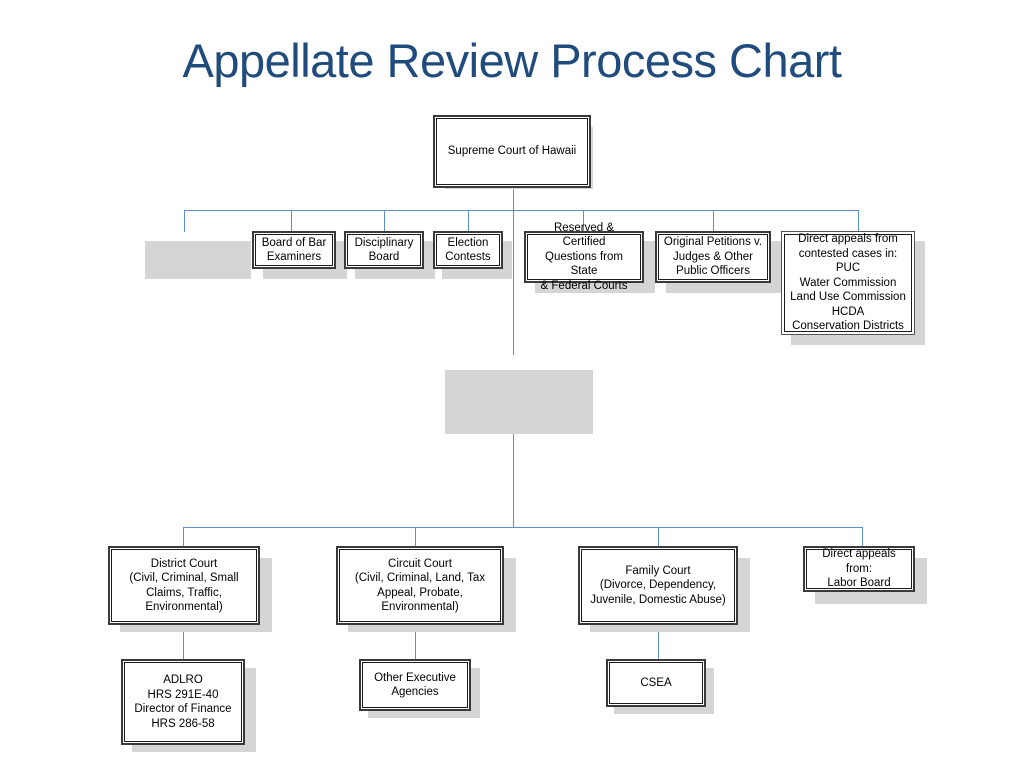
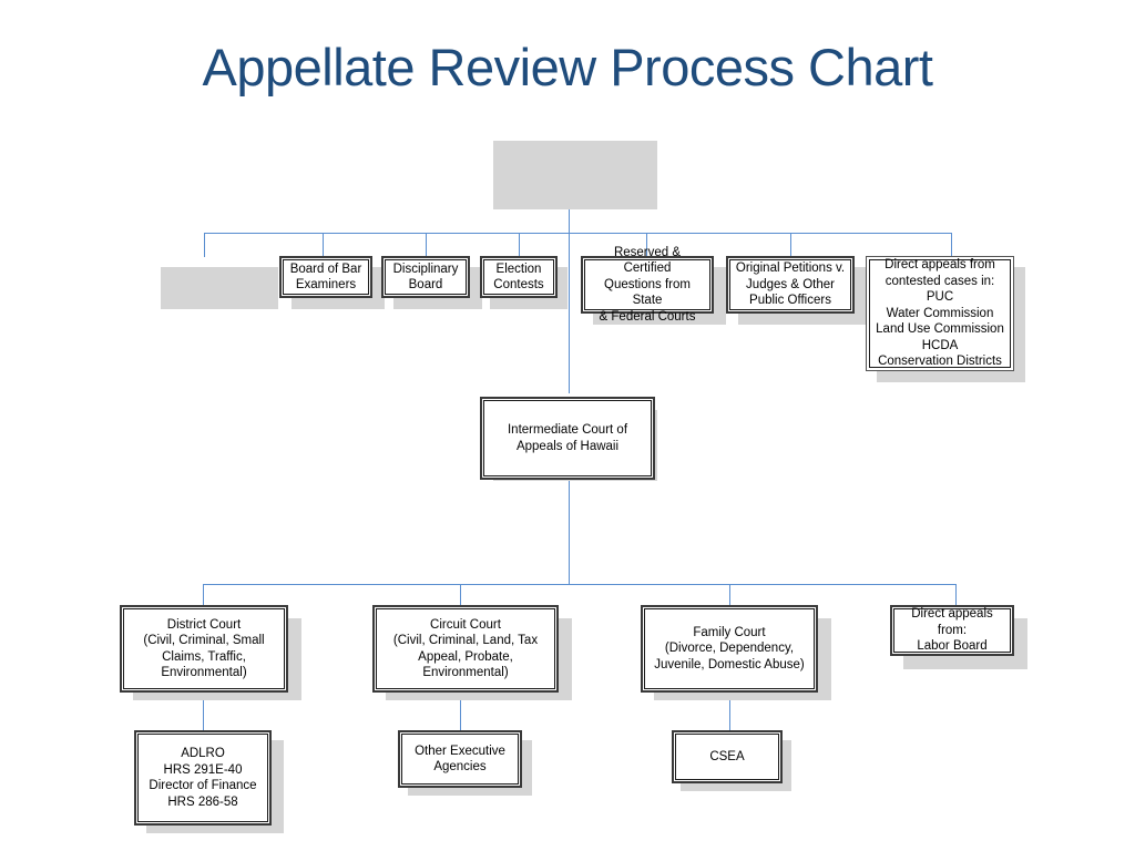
  Appellate Review Process Chart
- Supreme Court of Hawaii
  Board of Bar
  Examiners
  Disciplinary
  Board
  Election
  Contests
  Reserved & Certified
  Questions from State
  & Federal Courts
  Original Petitions v.
  Judges & Other
  Public Officers
  Direct appeals from
  contested cases in:
  PUC
  Water Commission
  Land Use Commission
  HCDA
  Conservation Districts
+ Intermediate Court of
+ Appeals of Hawaii
  District Court
  (Civil, Criminal, Small
  Claims, Traffic,
  Environmental)
  Circuit Court
  (Civil, Criminal, Land, Tax
  Appeal, Probate,
  Environmental)
  Family Court
  (Divorce, Dependency,
  Juvenile, Domestic Abuse)
  Direct appeals from:
  Labor Board
  ADLRO
  HRS 291E-40
  Director of Finance
  HRS 286-58
  Other Executive
  Agencies
  CSEA
